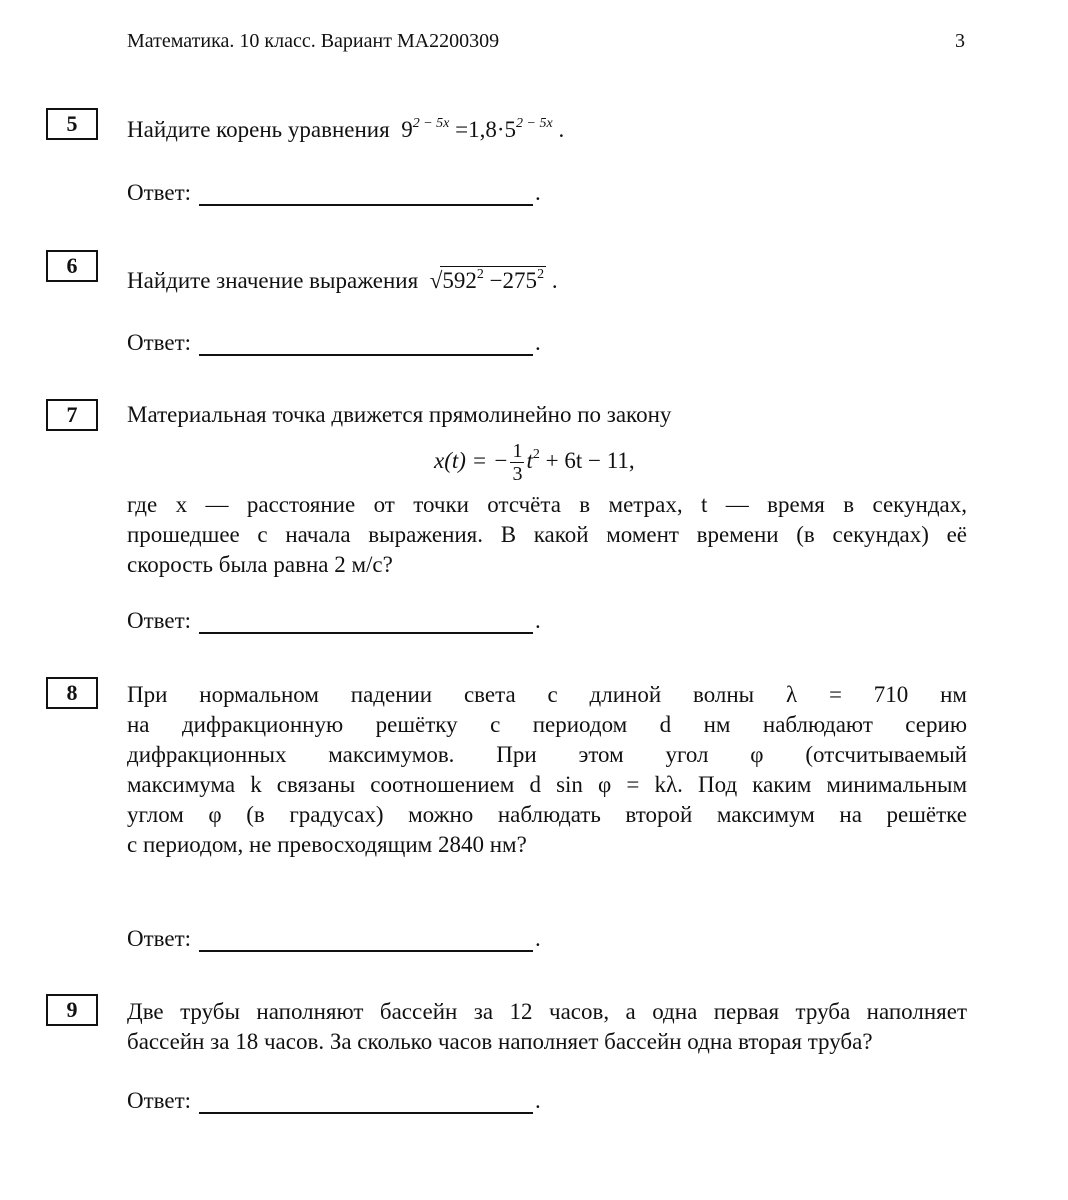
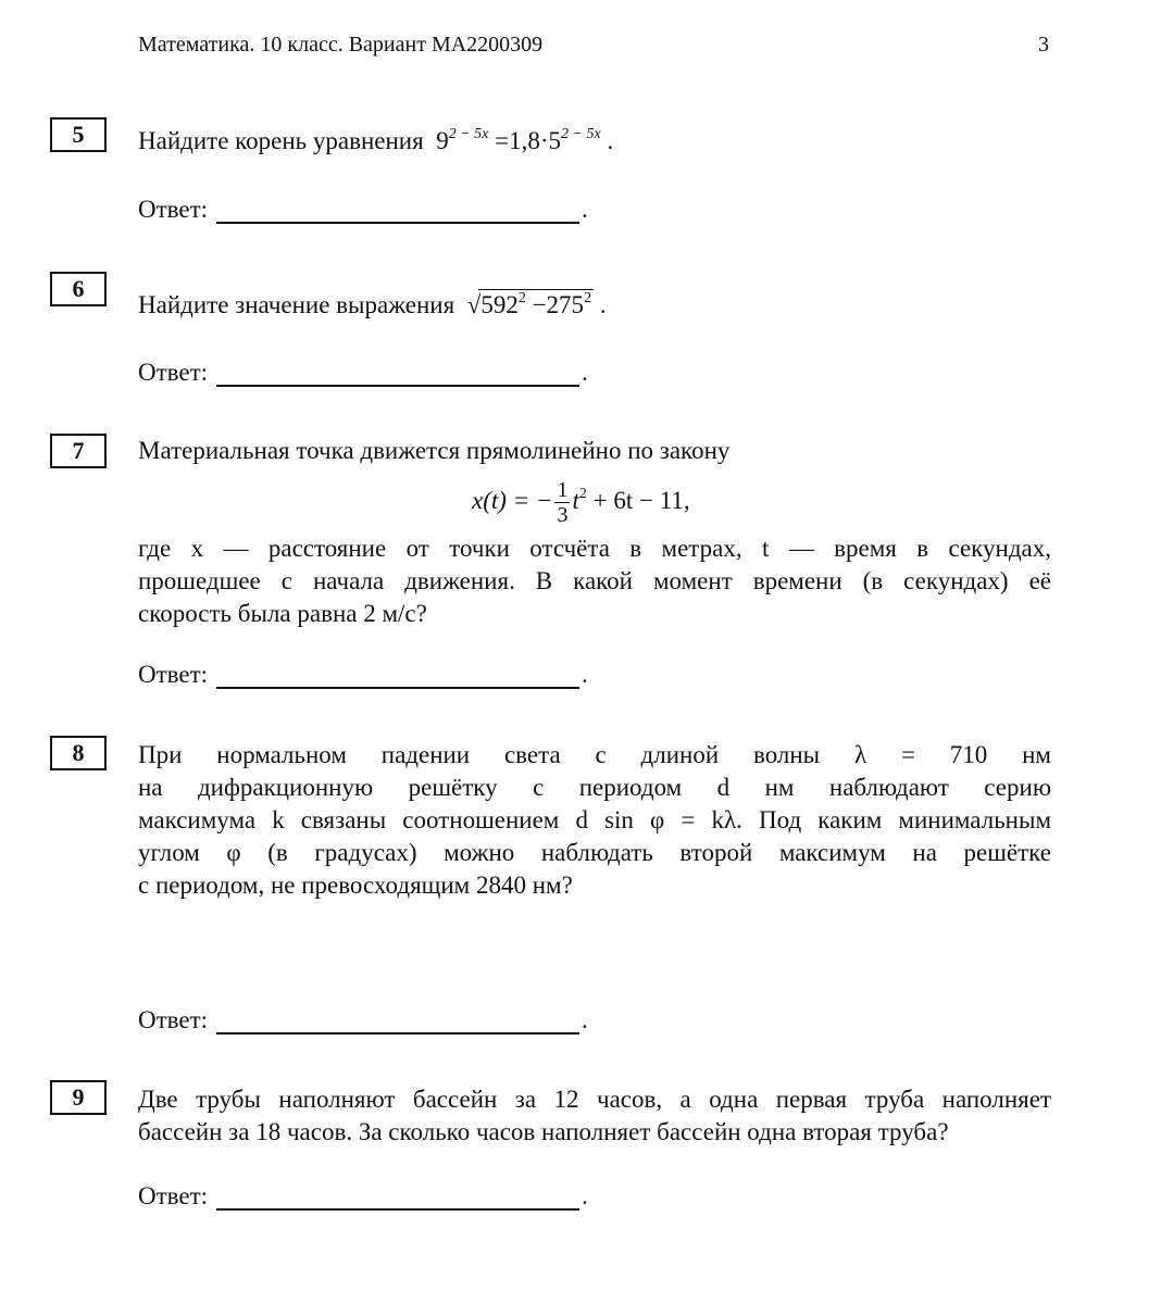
  Математика. 10 класс. Вариант МА2200309
  3
  5
  Найдите корень уравнения 92 − 5x =1,8·52 − 5x .
  Ответ:
  .
  6
  Найдите значение выражения √5922 −2752 .
  Ответ:
  .
  7
  Материальная точка движется прямолинейно по закону
  x(t) = −
  1
  3
  t2 + 6t − 11,
  где x — расстояние от точки отсчёта в метрах, t — время в секундах,
- прошедшее с начала выражения. В какой момент времени (в секундах) её
+ прошедшее с начала движения. В какой момент времени (в секундах) её
  скорость была равна 2 м/с?
  Ответ:
  .
  8
  При нормальном падении света с длиной волны λ = 710 нм
  на дифракционную решётку с периодом d нм наблюдают серию
- дифракционных максимумов. При этом угол φ (отсчитываемый
  максимума k связаны соотношением d sin φ = kλ. Под каким минимальным
  углом φ (в градусах) можно наблюдать второй максимум на решётке
  с периодом, не превосходящим 2840 нм?
  Ответ:
  .
  9
  Две трубы наполняют бассейн за 12 часов, а одна первая труба наполняет
  бассейн за 18 часов. За сколько часов наполняет бассейн одна вторая труба?
  Ответ:
  .
